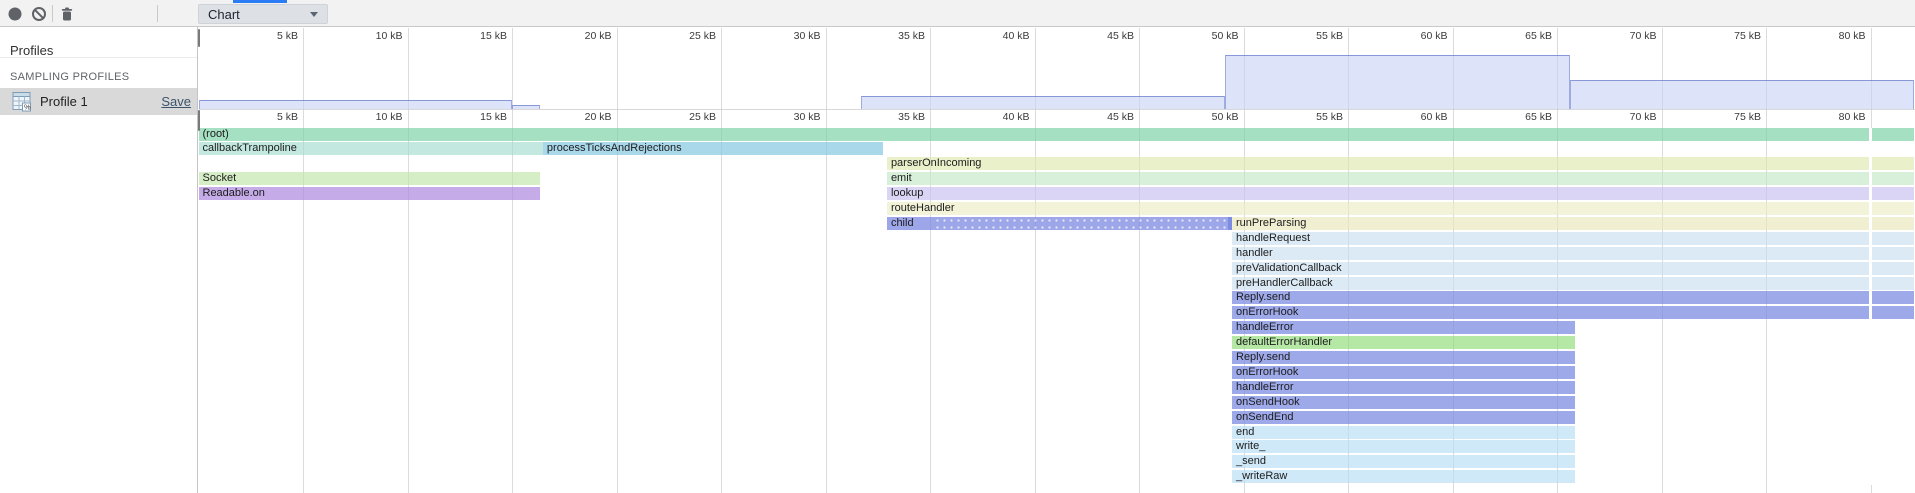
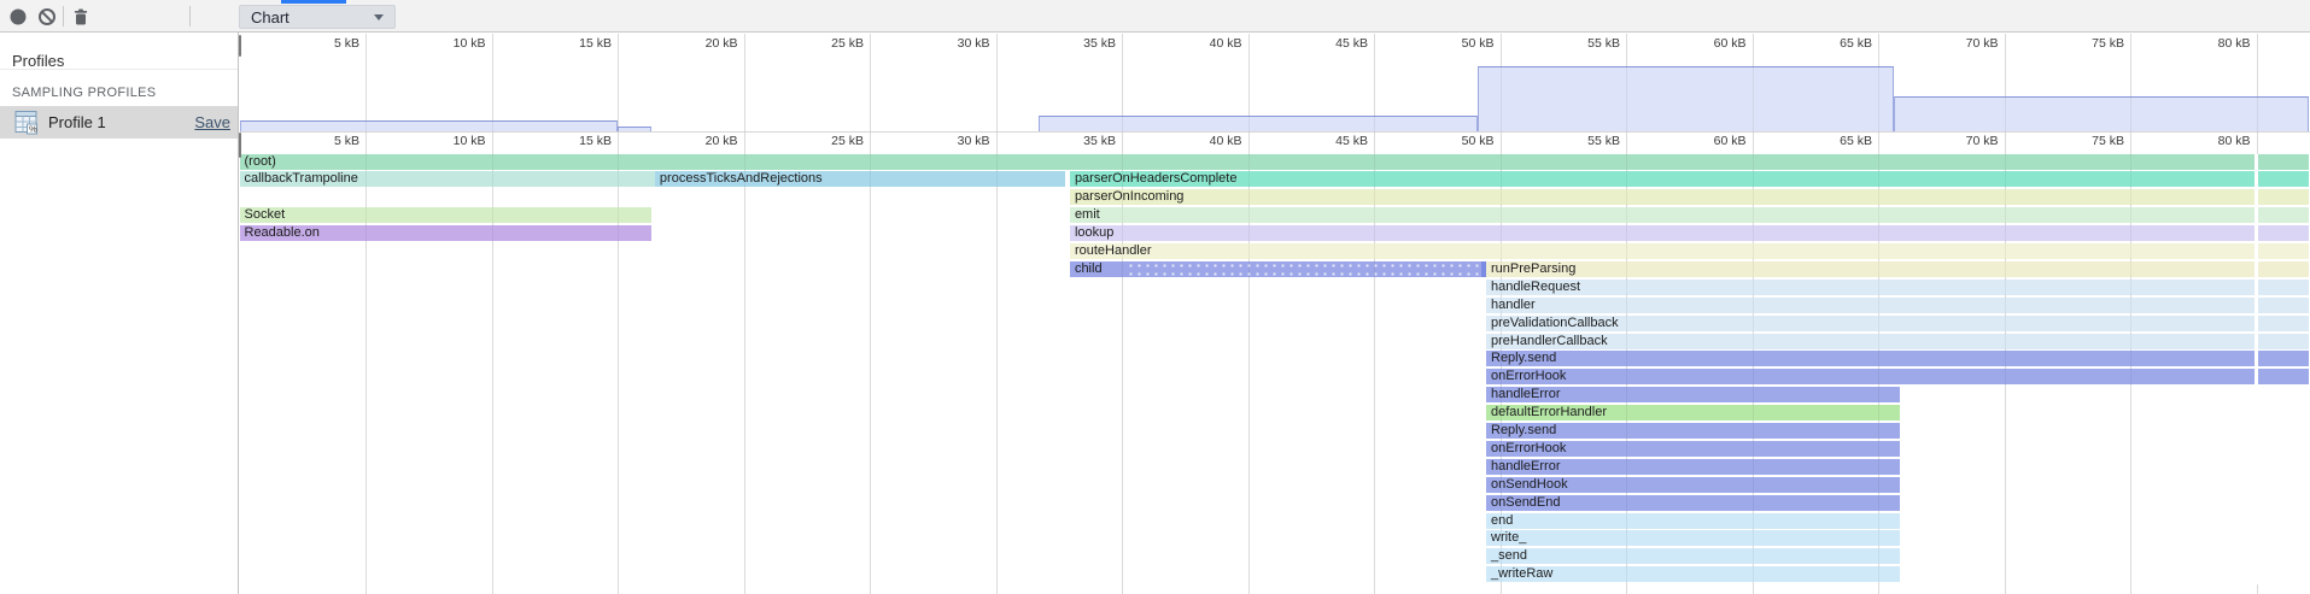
  Chart
  Profiles
  SAMPLING PROFILES
  %
  Profile 1
  Save
  5 kB
  5 kB
  10 kB
  10 kB
  15 kB
  15 kB
  20 kB
  20 kB
  25 kB
  25 kB
  30 kB
  30 kB
  35 kB
  35 kB
  40 kB
  40 kB
  45 kB
  45 kB
  50 kB
  50 kB
  55 kB
  55 kB
  60 kB
  60 kB
  65 kB
  65 kB
  70 kB
  70 kB
  75 kB
  75 kB
  80 kB
  80 kB
  (root)
  callbackTrampoline
  processTicksAndRejections
+ parserOnHeadersComplete
  parserOnIncoming
  Socket
  emit
  Readable.on
  lookup
  routeHandler
  child
  runPreParsing
  handleRequest
  handler
  preValidationCallback
  preHandlerCallback
  Reply.send
  onErrorHook
  handleError
  defaultErrorHandler
  Reply.send
  onErrorHook
  handleError
  onSendHook
  onSendEnd
  end
  write_
  _send
  _writeRaw
